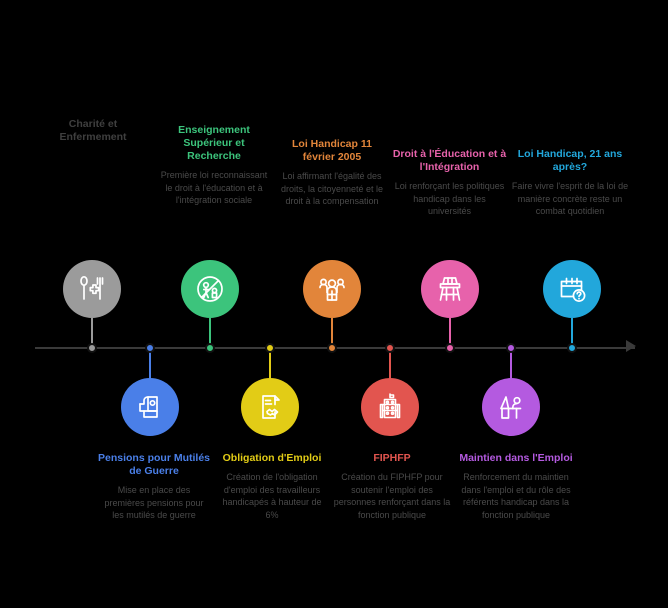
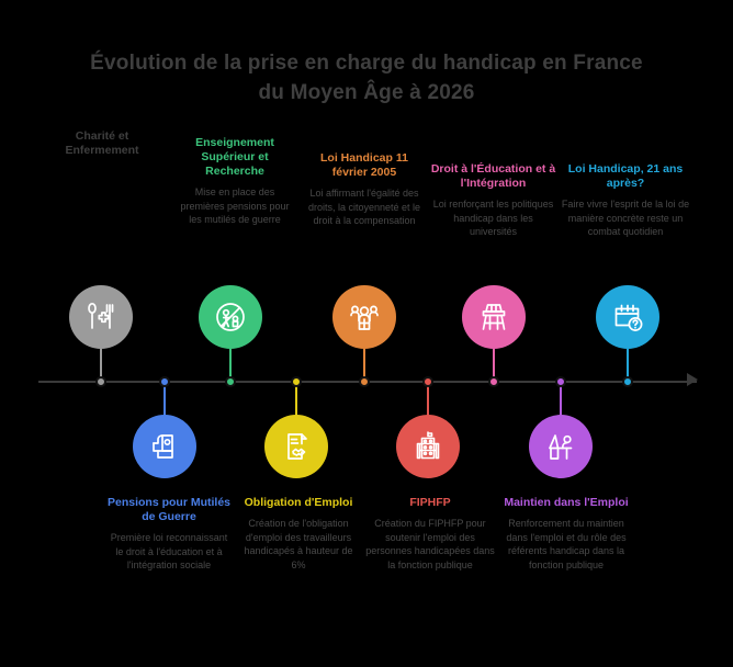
+ Évolution de la prise en charge du handicap en France
+ du Moyen Âge à 2026
  Charité et Enfermement
  Enseignement Supérieur et Recherche
- Première loi reconnaissant le droit à l'éducation et à l'intégration sociale
+ Mise en place des premières pensions pour les mutilés de guerre
  Loi Handicap 11 février 2005
  Loi affirmant l'égalité des droits, la citoyenneté et le droit à la compensation
  Droit à l'Éducation et à l'Intégration
  Loi renforçant les politiques handicap dans les universités
  Loi Handicap, 21 ans après?
  Faire vivre l'esprit de la loi de manière concrète reste un combat quotidien
  Pensions pour Mutilés de Guerre
- Mise en place des premières pensions pour les mutilés de guerre
+ Première loi reconnaissant le droit à l'éducation et à l'intégration sociale
  Obligation d'Emploi
  Création de l'obligation d'emploi des travailleurs handicapés à hauteur de 6%
  FIPHFP
- Création du FIPHFP pour soutenir l'emploi des personnes renforçant dans la fonction publique
+ Création du FIPHFP pour soutenir l'emploi des personnes handicapées dans la fonction publique
  Maintien dans l'Emploi
  Renforcement du maintien dans l'emploi et du rôle des référents handicap dans la fonction publique
